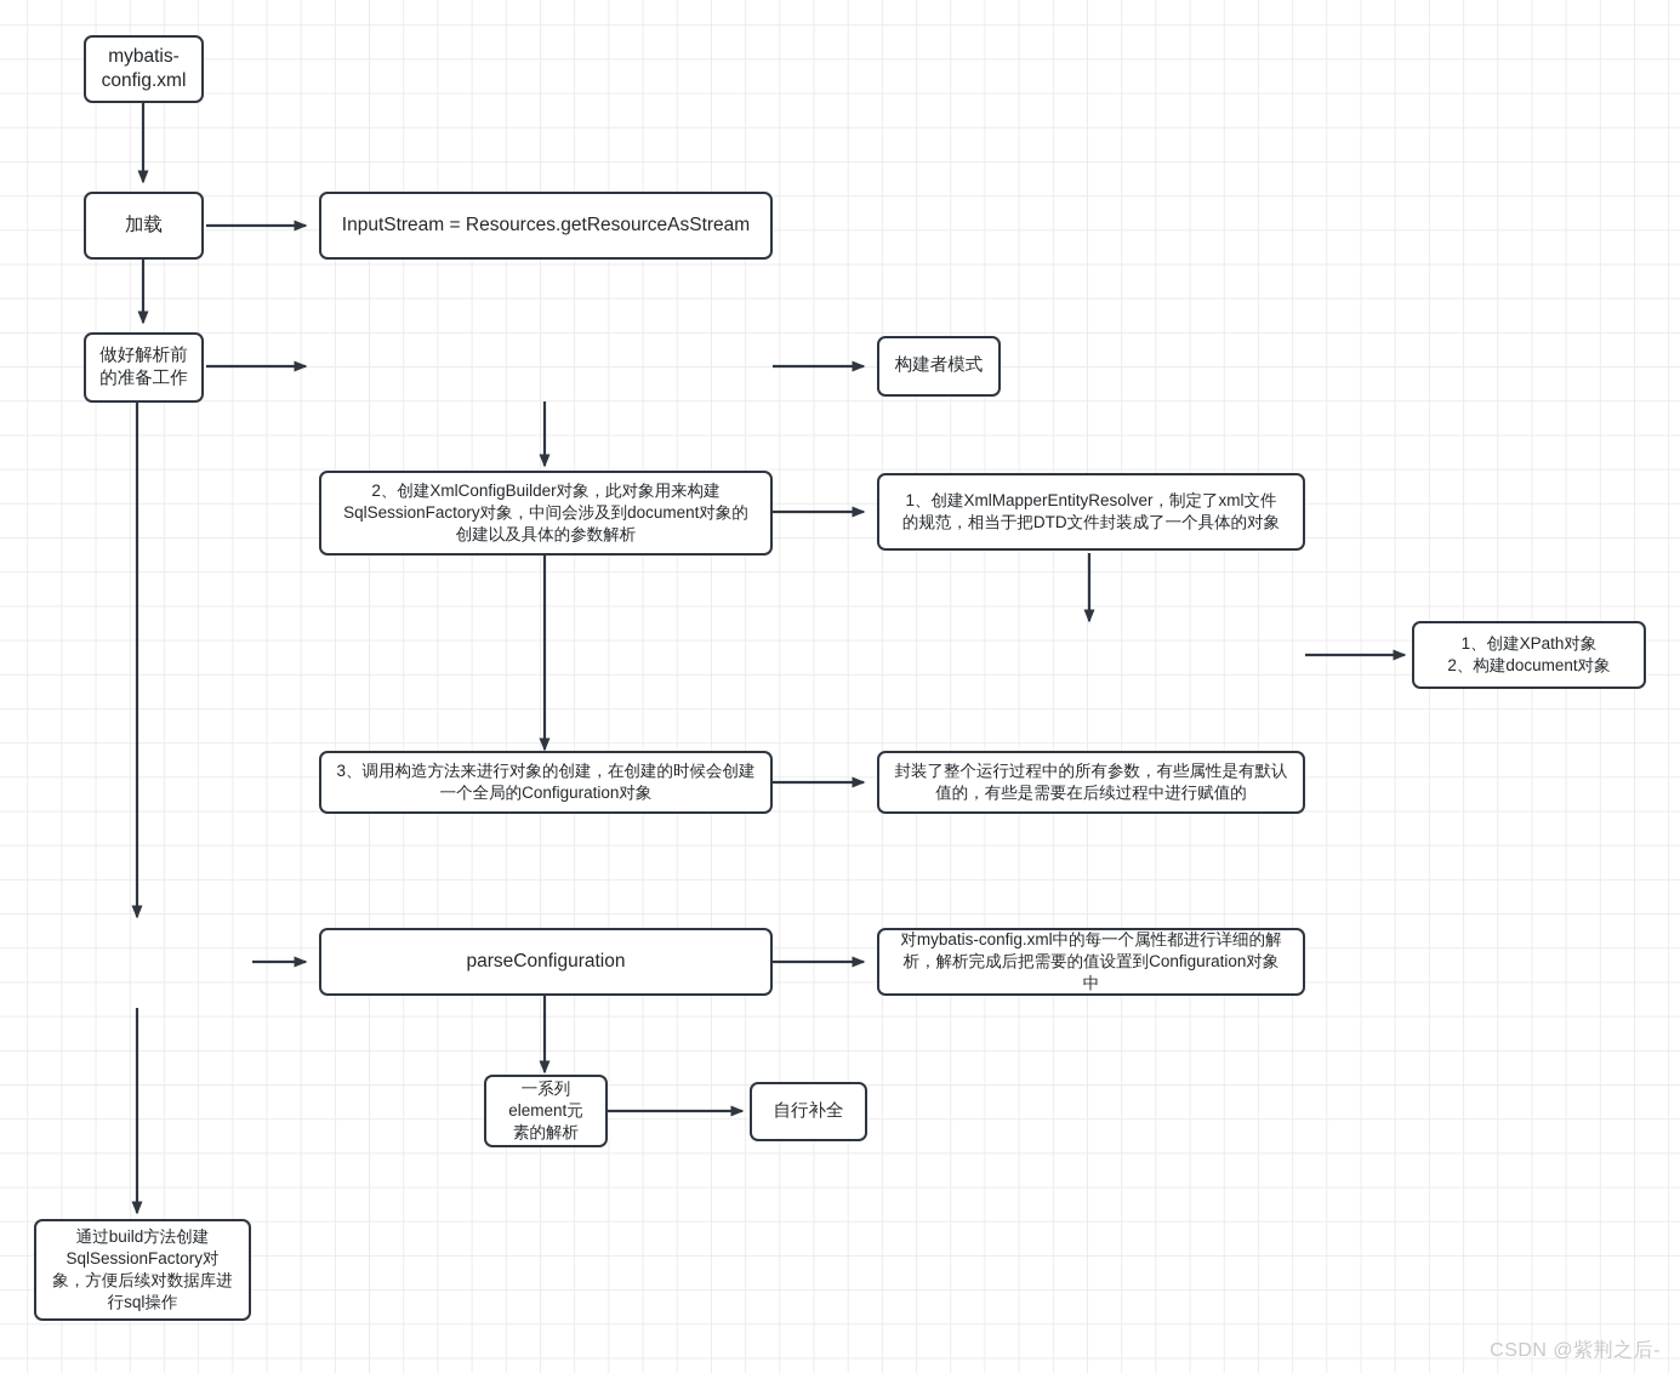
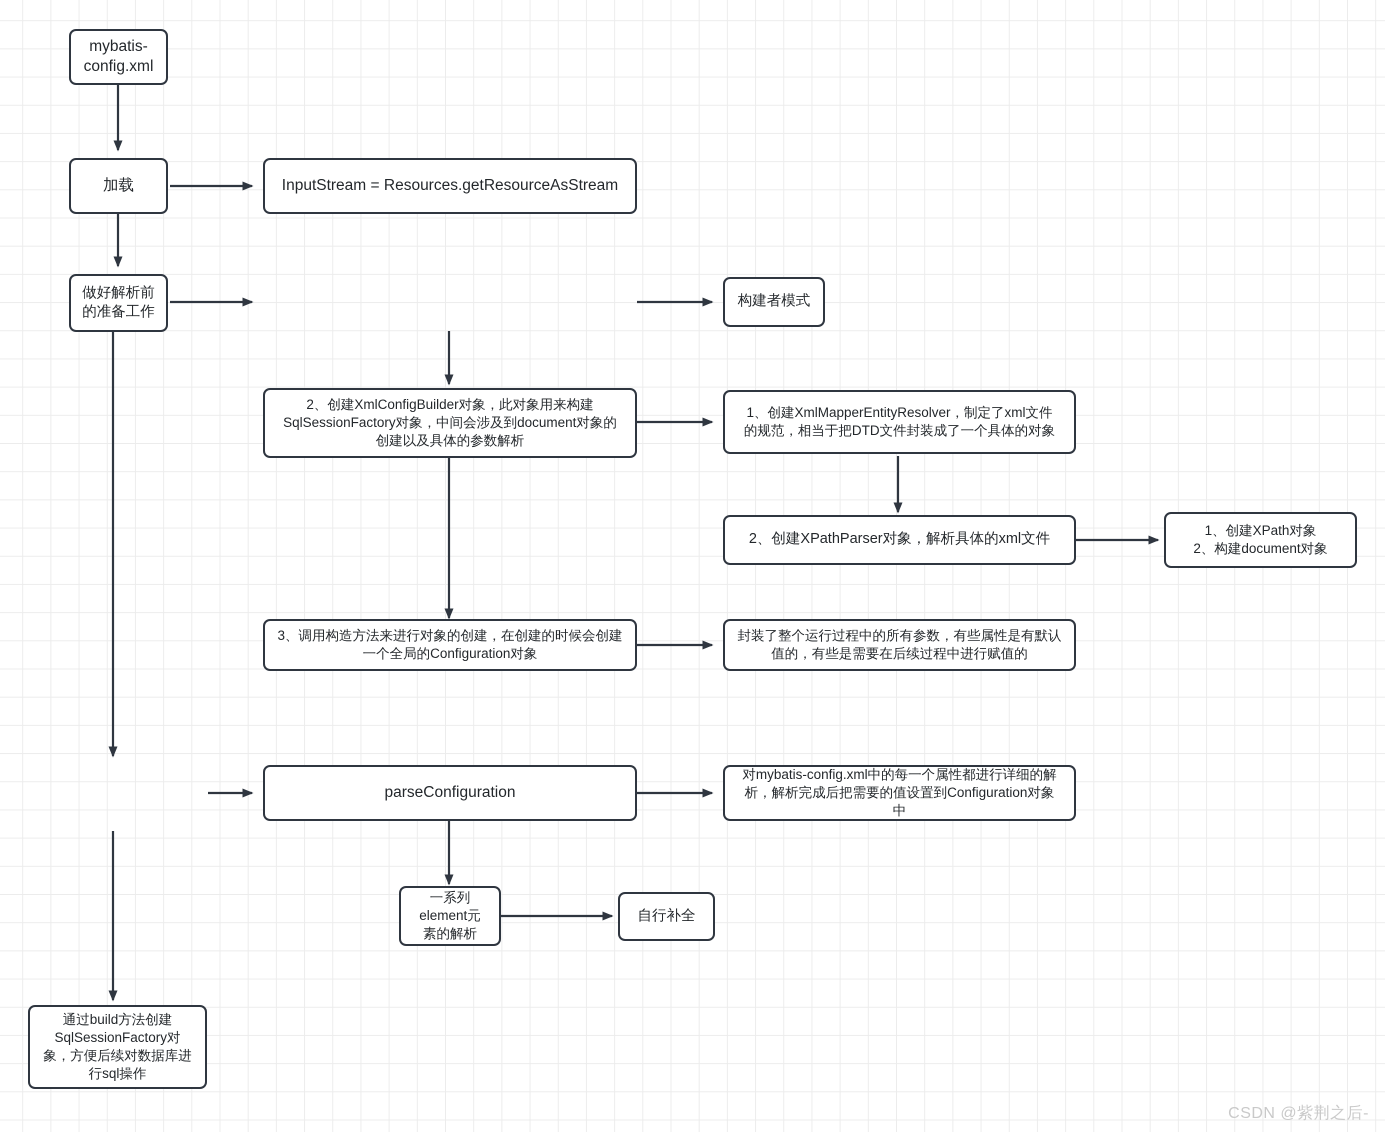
  mybatis-
  config.xml
  加载
  InputStream = Resources.getResourceAsStream
  做好解析前
  的准备工作
  构建者模式
  2、创建XmlConfigBuilder对象，此对象用来构建
  SqlSessionFactory对象，中间会涉及到document对象的
  创建以及具体的参数解析
  1、创建XmlMapperEntityResolver，制定了xml文件
  的规范，相当于把DTD文件封装成了一个具体的对象
+ 2、创建XPathParser对象，解析具体的xml文件
  1、创建XPath对象
  2、构建document对象
  3、调用构造方法来进行对象的创建，在创建的时候会创建
  一个全局的Configuration对象
  封装了整个运行过程中的所有参数，有些属性是有默认
  值的，有些是需要在后续过程中进行赋值的
  parseConfiguration
  对mybatis-config.xml中的每一个属性都进行详细的解
  析，解析完成后把需要的值设置到Configuration对象
  中
  一系列
  element元
  素的解析
  自行补全
  通过build方法创建
  SqlSessionFactory对
  象，方便后续对数据库进
  行sql操作
  CSDN @紫荆之后-
